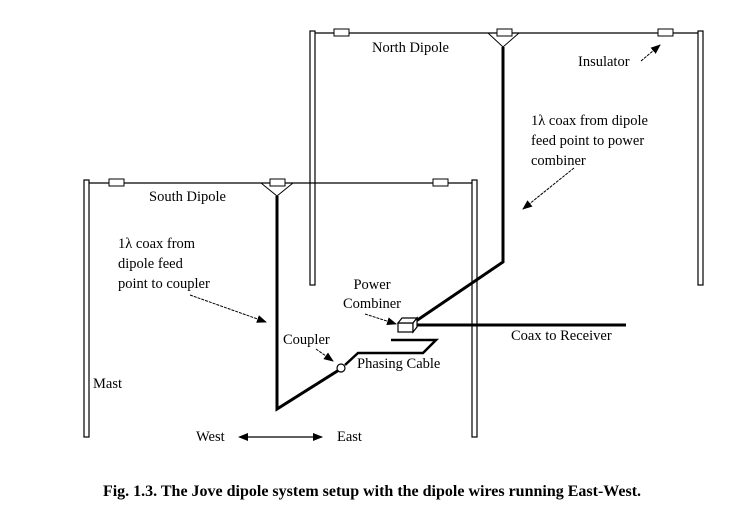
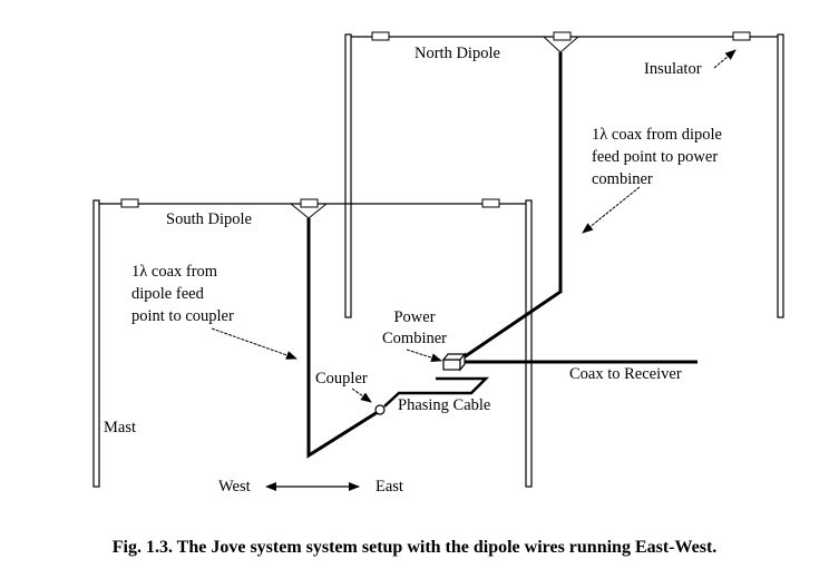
  North Dipole
  South Dipole
  Insulator
  1λ coax from dipole
  feed point to power
  combiner
  1λ coax from
  dipole feed
  point to coupler
  Power
  Combiner
  Coupler
  Phasing Cable
  Coax to Receiver
  Mast
  West
  East
- Fig. 1.3. The Jove dipole system setup with the dipole wires running East-West.
+ Fig. 1.3. The Jove system system setup with the dipole wires running East-West.
